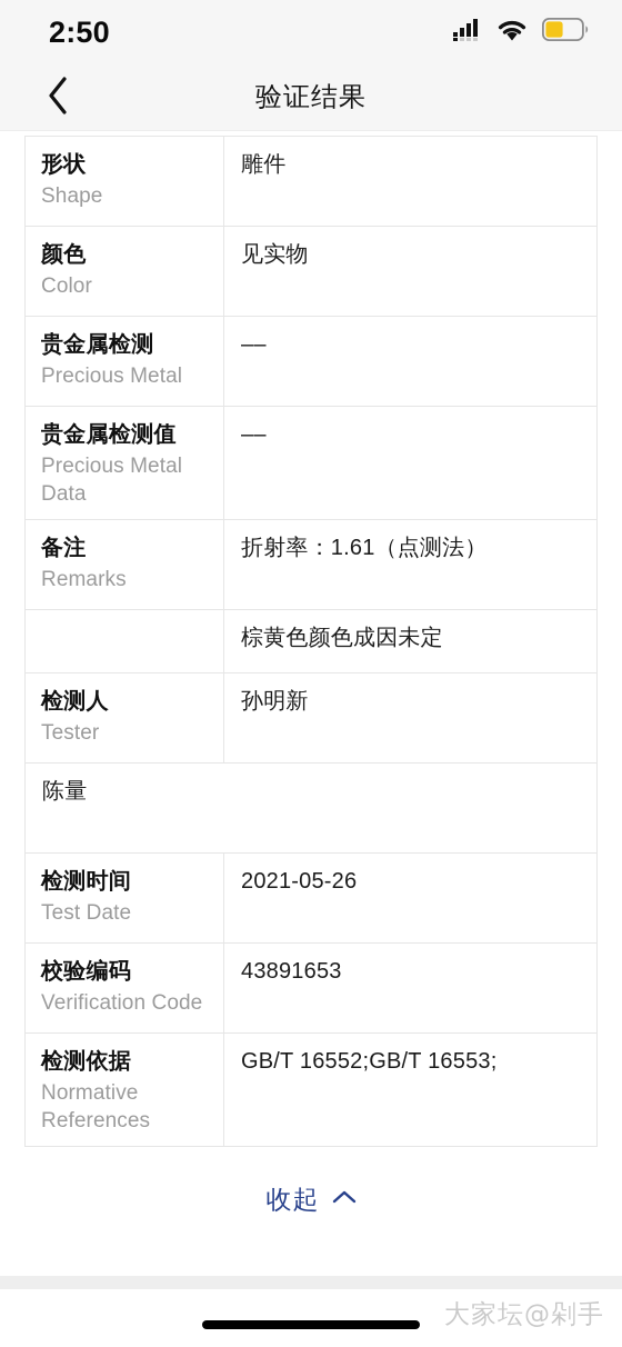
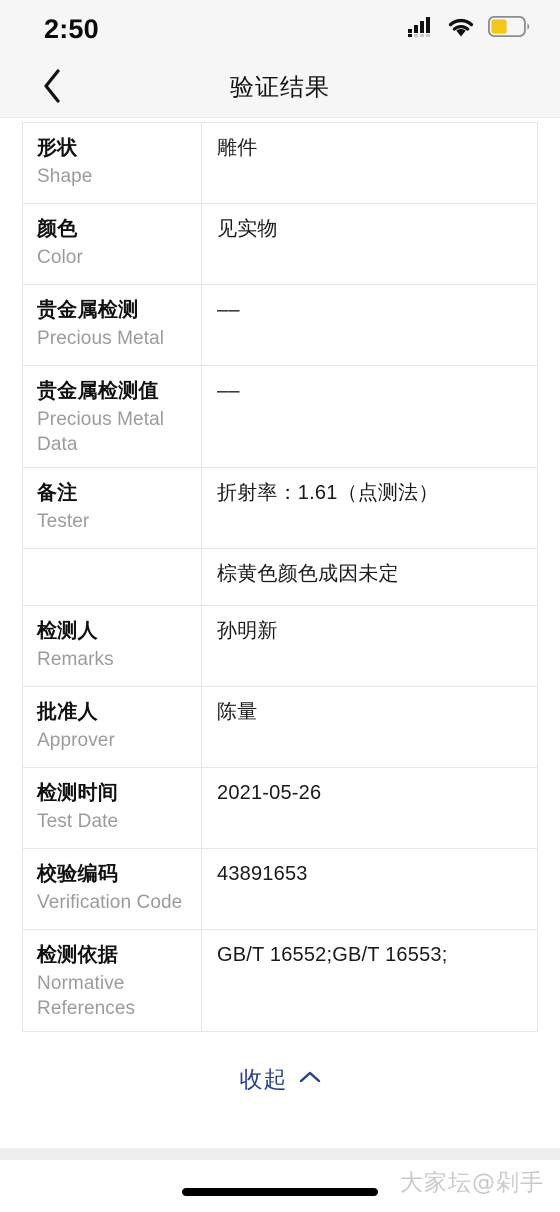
  2:50
  验证结果
  形状
  Shape
  雕件
  颜色
  Color
  见实物
  贵金属检测
  Precious Metal
  ––
  贵金属检测值
  Precious Metal Data
  ––
  备注
- Remarks
+ Tester
  折射率：1.61（点测法）
  棕黄色颜色成因未定
  检测人
- Tester
+ Remarks
  孙明新
+ 批准人
+ Approver
  陈量
  检测时间
  Test Date
  2021-05-26
  校验编码
  Verification Code
  43891653
  检测依据
  Normative References
  GB/T 16552;GB/T 16553;
  收起
  大家坛@剁手
